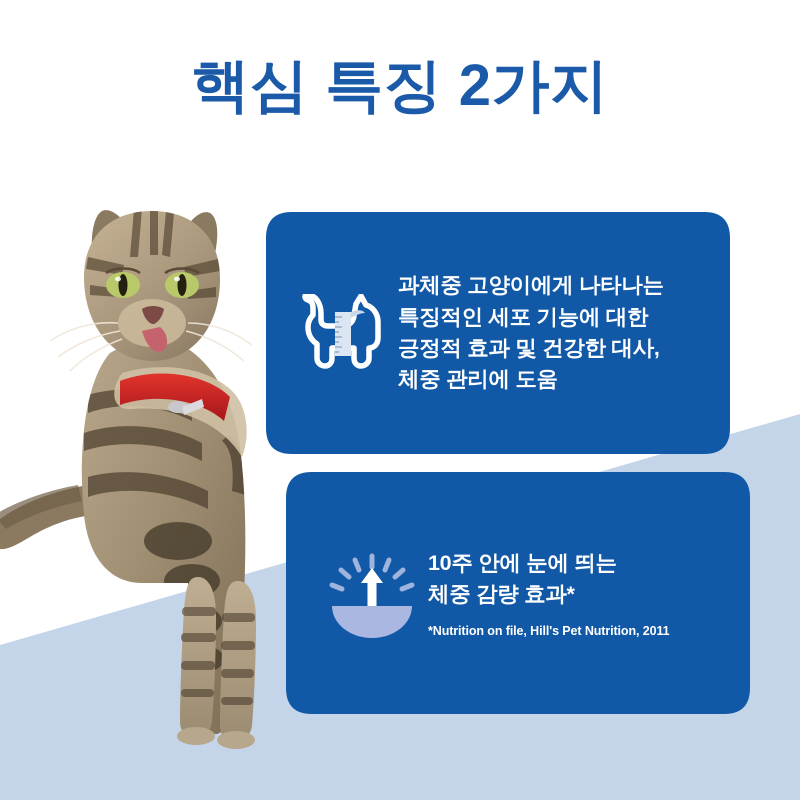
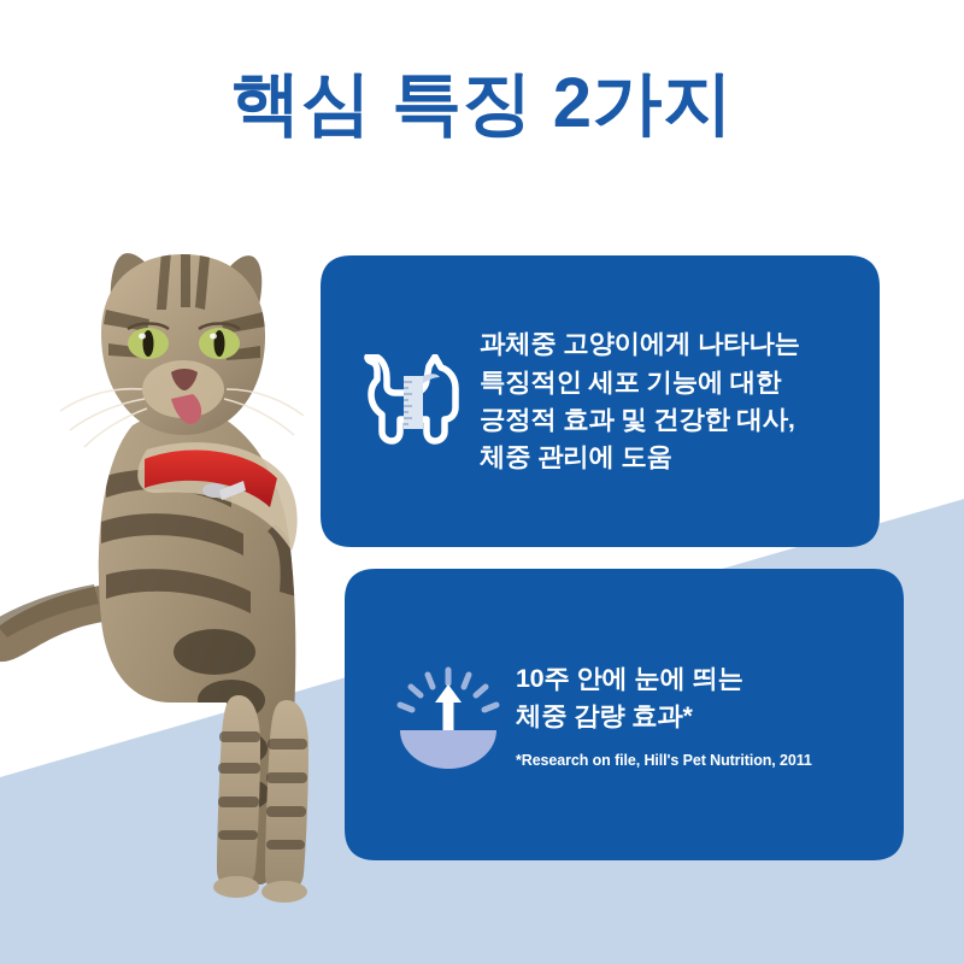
  핵심 특징 2가지
  과체중 고양이에게 나타나는
  특징적인 세포 기능에 대한
  긍정적 효과 및 건강한 대사,
  체중 관리에 도움
  10주 안에 눈에 띄는
  체중 감량 효과*
- *Nutrition on file, Hill's Pet Nutrition, 2011
+ *Research on file, Hill's Pet Nutrition, 2011
